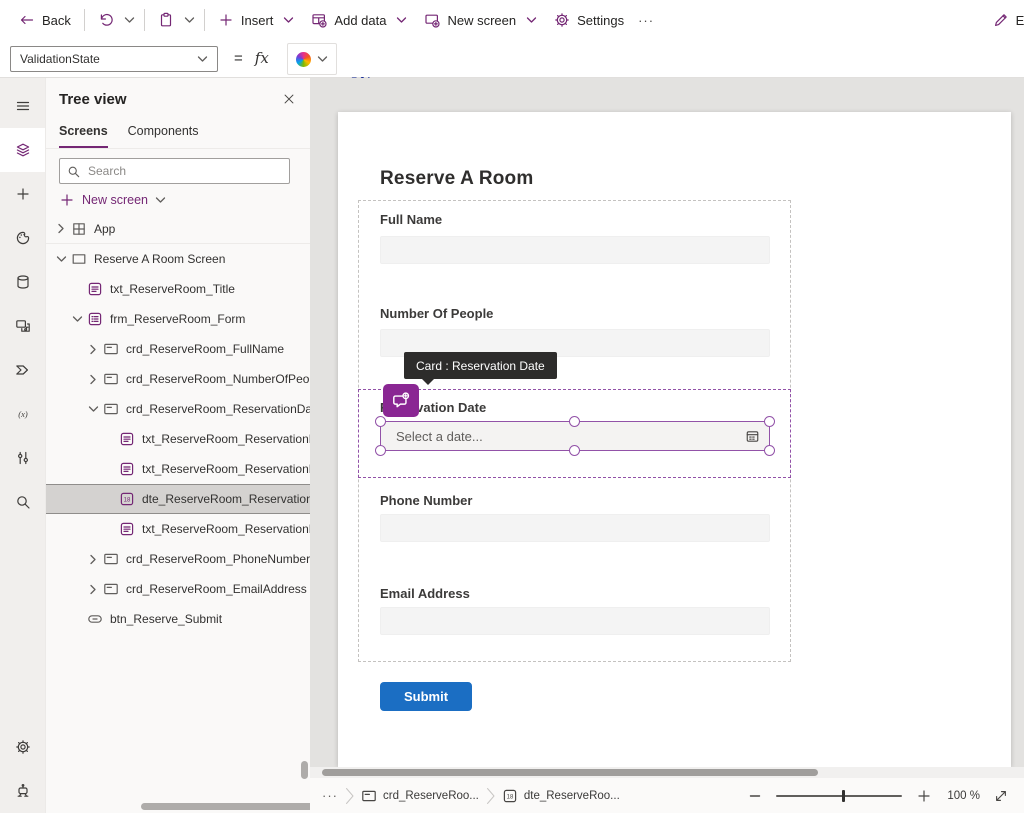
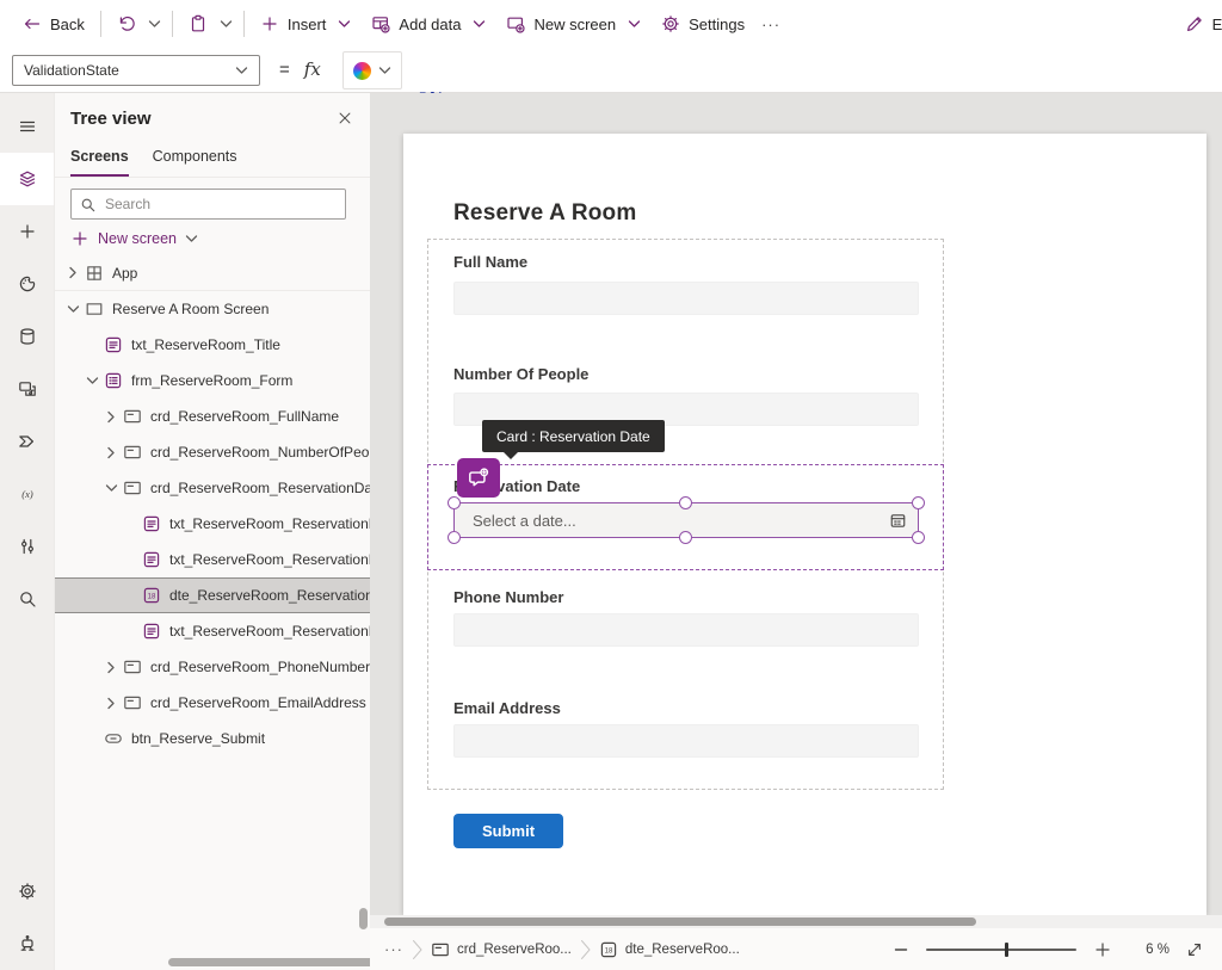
  Back
  Insert
  Add data
  New screen
  Settings
  ···
  ValidationState
  =
  fx
  (x)
  Tree view
  Screens
  Components
  Search
  New screen
  App
  Reserve A Room Screen
  txt_ReserveRoom_Title
  frm_ReserveRoom_Form
  crd_ReserveRoom_FullName
  crd_ReserveRoom_NumberOfPeo
  crd_ReserveRoom_ReservationDa
  txt_ReserveRoom_Reservation
  txt_ReserveRoom_Reservation
  dte_ReserveRoom_Reservatio
  txt_ReserveRoom_Reservation
  crd_ReserveRoom_PhoneNumber
  crd_ReserveRoom_EmailAddress
  btn_Reserve_Submit
  Reserve A Room
  Full Name
  Number Of People
  Select a date...
  Phone Number
  Email Address
  Card : Reservation Date
  Submit
  ···
  crd_ReserveRoo...
  dte_ReserveRoo...
- 100 %
+ 6 %
